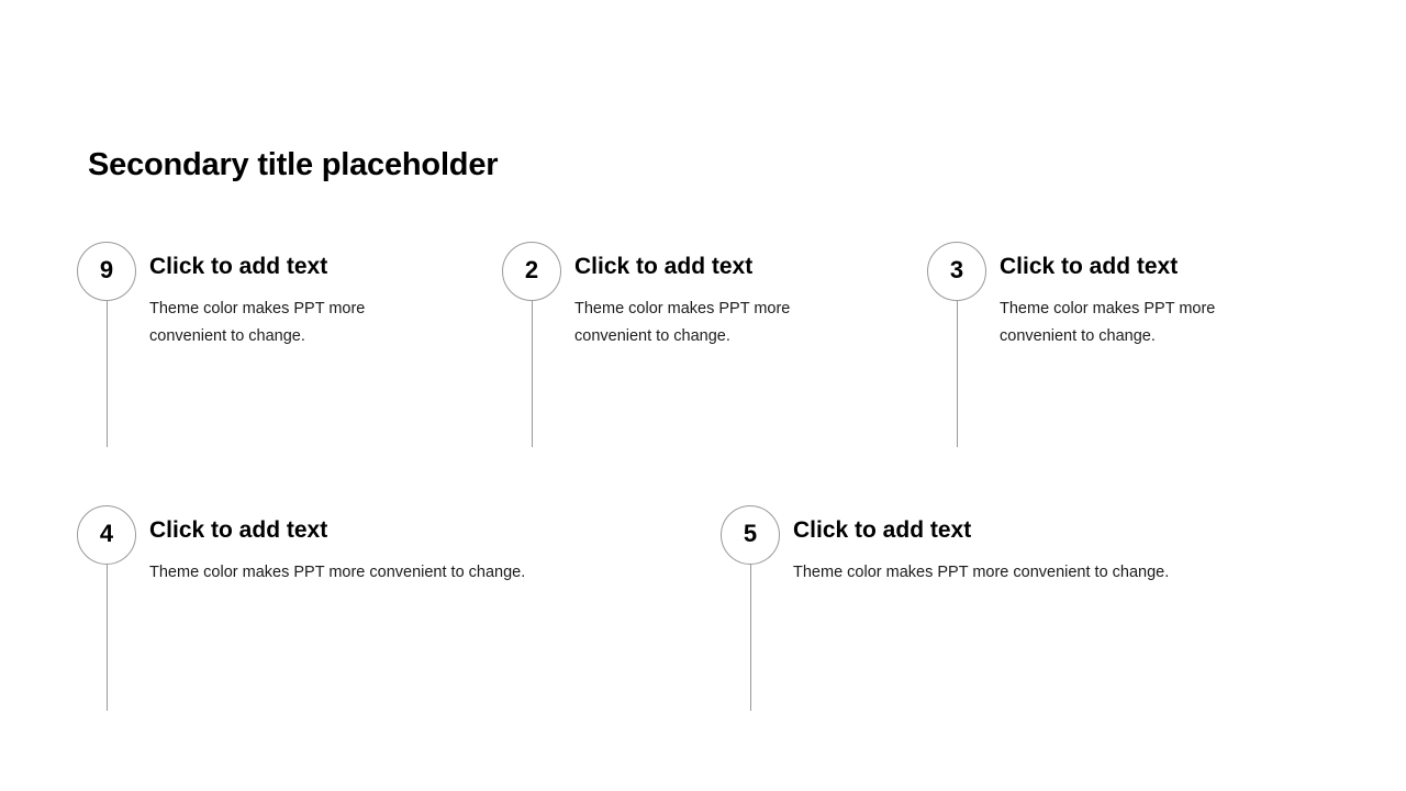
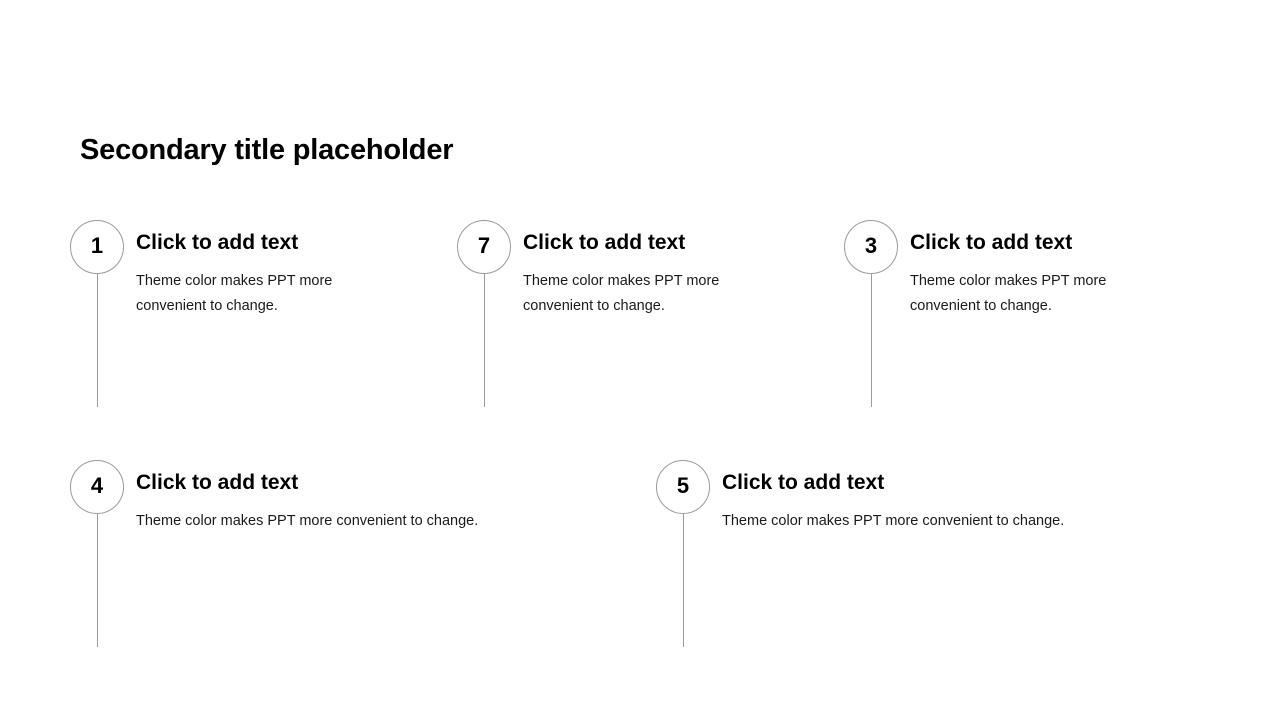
  Secondary title placeholder
- 9
+ 1
  Click to add text
  Theme color makes PPT more convenient to change.
- 2
+ 7
  Click to add text
  Theme color makes PPT more convenient to change.
  3
  Click to add text
  Theme color makes PPT more convenient to change.
  4
  Click to add text
  Theme color makes PPT more convenient to change.
  5
  Click to add text
  Theme color makes PPT more convenient to change.
